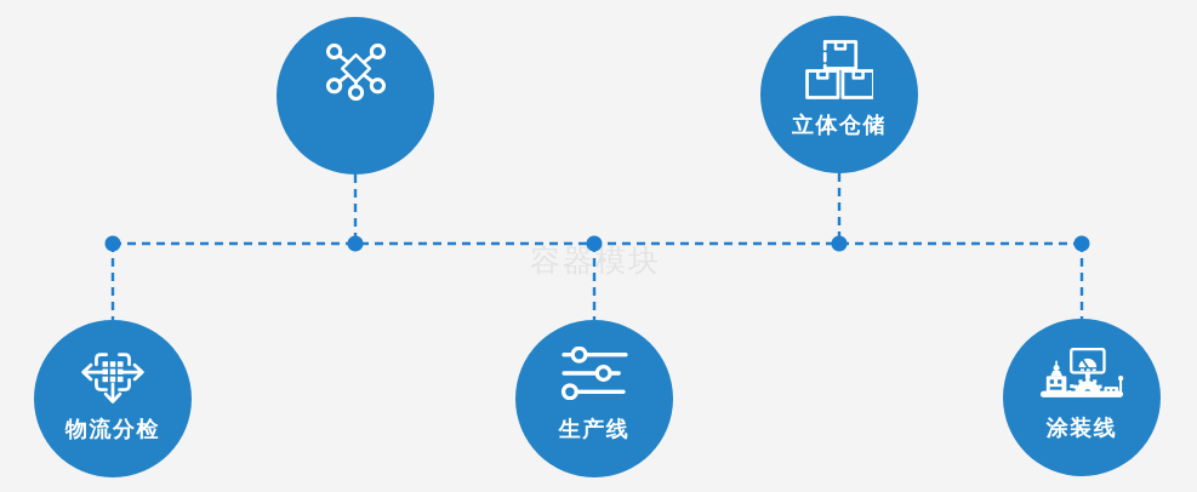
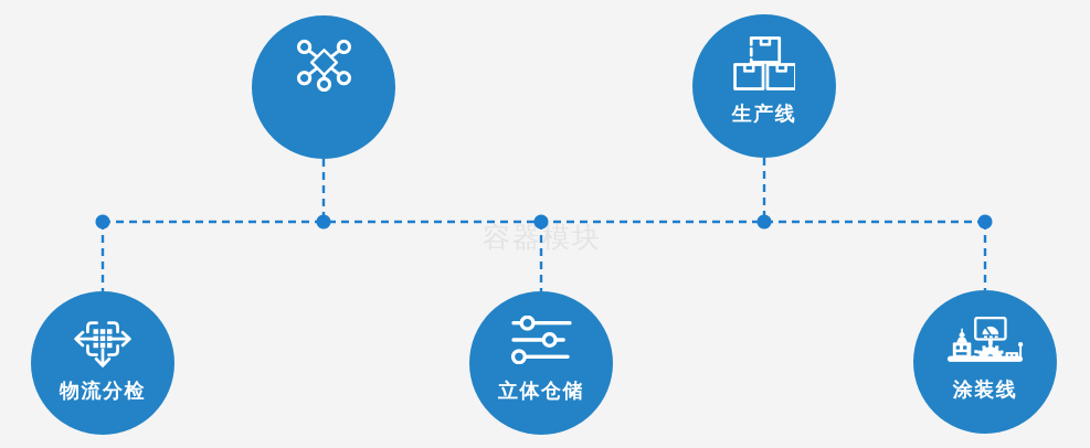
  容器模块
- 立体仓储
+ 生产线
  物流分检
- 生产线
+ 立体仓储
  涂装线
